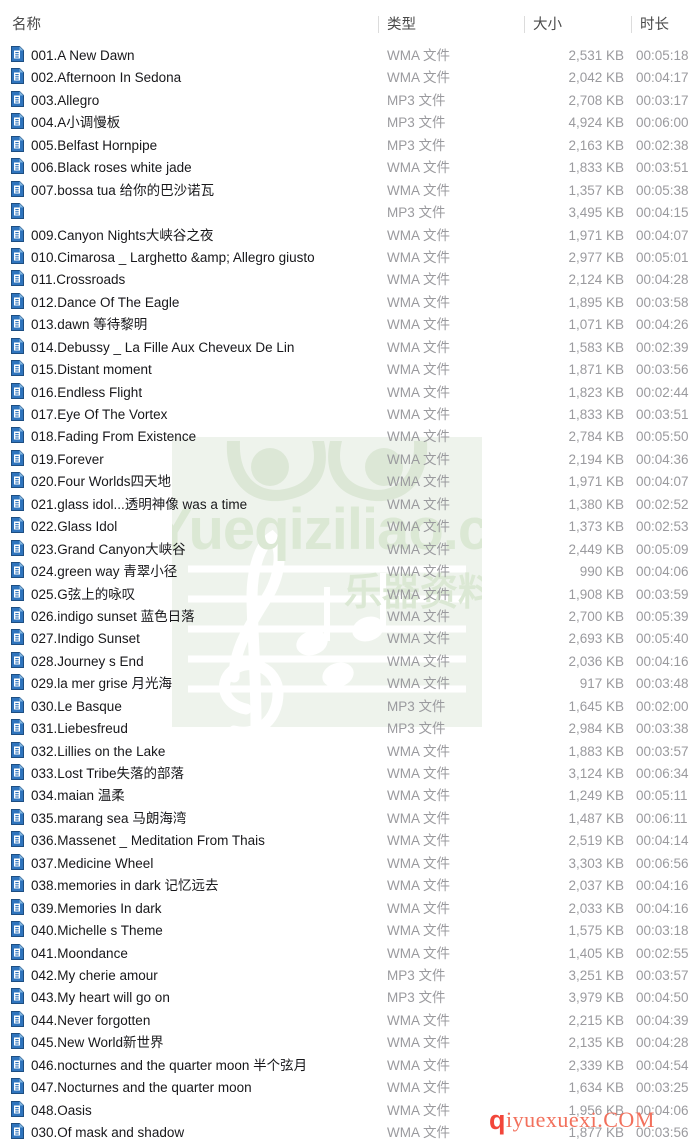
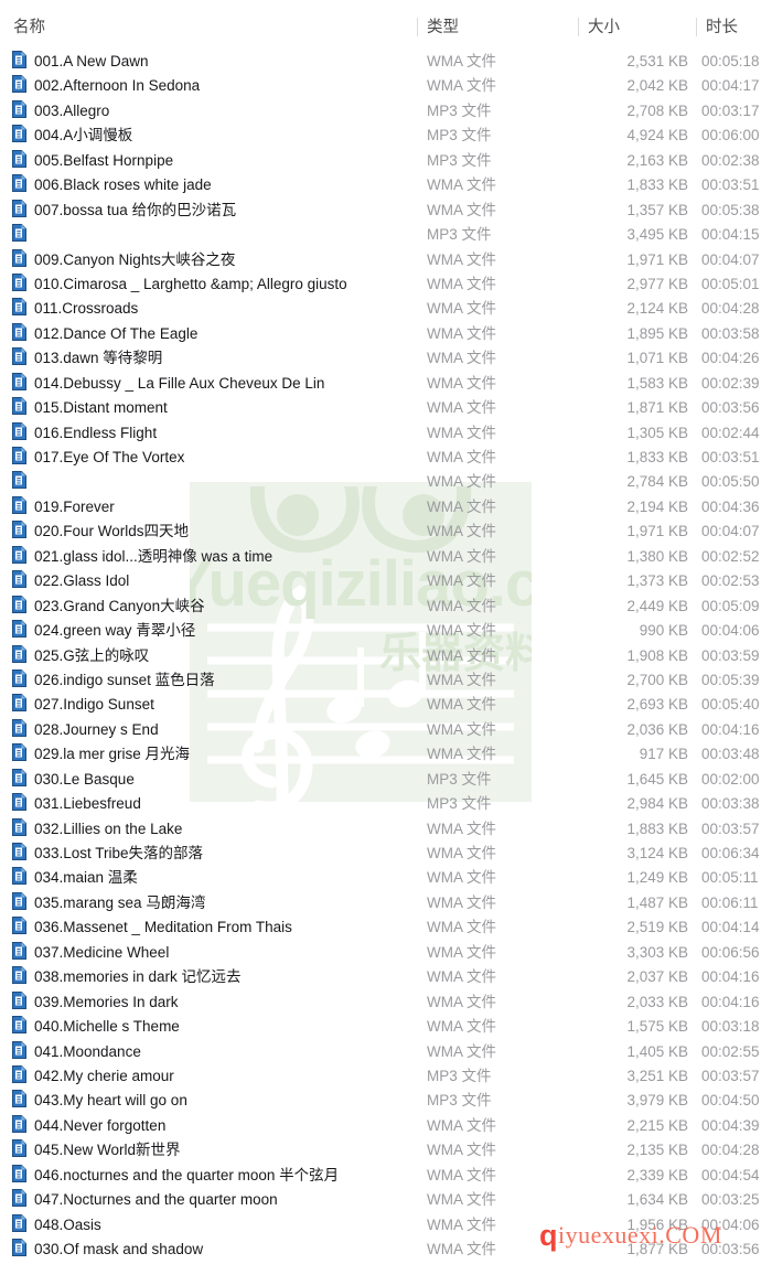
  ueqiziliao.c
  乐器资料
  名称
  类型
  大小
  时长
  001.A New Dawn
  WMA 文件
  2,531 KB
  00:05:18
  002.Afternoon In Sedona
  WMA 文件
  2,042 KB
  00:04:17
  003.Allegro
  MP3 文件
  2,708 KB
  00:03:17
  004.A小调慢板
  MP3 文件
  4,924 KB
  00:06:00
  005.Belfast Hornpipe
  MP3 文件
  2,163 KB
  00:02:38
  006.Black roses white jade
  WMA 文件
  1,833 KB
  00:03:51
  007.bossa tua 给你的巴沙诺瓦
  WMA 文件
  1,357 KB
  00:05:38
  MP3 文件
  3,495 KB
  00:04:15
  009.Canyon Nights大峡谷之夜
  WMA 文件
  1,971 KB
  00:04:07
  010.Cimarosa _ Larghetto &amp; Allegro giusto
  WMA 文件
  2,977 KB
  00:05:01
  011.Crossroads
  WMA 文件
  2,124 KB
  00:04:28
  012.Dance Of The Eagle
  WMA 文件
  1,895 KB
  00:03:58
  013.dawn 等待黎明
  WMA 文件
  1,071 KB
  00:04:26
  014.Debussy _ La Fille Aux Cheveux De Lin
  WMA 文件
  1,583 KB
  00:02:39
  015.Distant moment
  WMA 文件
  1,871 KB
  00:03:56
  016.Endless Flight
  WMA 文件
- 1,823 KB
+ 1,305 KB
  00:02:44
  017.Eye Of The Vortex
  WMA 文件
  1,833 KB
  00:03:51
- 018.Fading From Existence
  WMA 文件
  2,784 KB
  00:05:50
  019.Forever
  WMA 文件
  2,194 KB
  00:04:36
  020.Four Worlds四天地
  WMA 文件
  1,971 KB
  00:04:07
  021.glass idol...透明神像 was a time
  WMA 文件
  1,380 KB
  00:02:52
  022.Glass Idol
  WMA 文件
  1,373 KB
  00:02:53
  023.Grand Canyon大峡谷
  WMA 文件
  2,449 KB
  00:05:09
  024.green way 青翠小径
  WMA 文件
  990 KB
  00:04:06
  025.G弦上的咏叹
  WMA 文件
  1,908 KB
  00:03:59
  026.indigo sunset 蓝色日落
  WMA 文件
  2,700 KB
  00:05:39
  027.Indigo Sunset
  WMA 文件
  2,693 KB
  00:05:40
  028.Journey s End
  WMA 文件
  2,036 KB
  00:04:16
  029.la mer grise 月光海
  WMA 文件
  917 KB
  00:03:48
  030.Le Basque
  MP3 文件
  1,645 KB
  00:02:00
  031.Liebesfreud
  MP3 文件
  2,984 KB
  00:03:38
  032.Lillies on the Lake
  WMA 文件
  1,883 KB
  00:03:57
  033.Lost Tribe失落的部落
  WMA 文件
  3,124 KB
  00:06:34
  034.maian 温柔
  WMA 文件
  1,249 KB
  00:05:11
  035.marang sea 马朗海湾
  WMA 文件
  1,487 KB
  00:06:11
  036.Massenet _ Meditation From Thais
  WMA 文件
  2,519 KB
  00:04:14
  037.Medicine Wheel
  WMA 文件
  3,303 KB
  00:06:56
  038.memories in dark 记忆远去
  WMA 文件
  2,037 KB
  00:04:16
  039.Memories In dark
  WMA 文件
  2,033 KB
  00:04:16
  040.Michelle s Theme
  WMA 文件
  1,575 KB
  00:03:18
  041.Moondance
  WMA 文件
  1,405 KB
  00:02:55
  042.My cherie amour
  MP3 文件
  3,251 KB
  00:03:57
  043.My heart will go on
  MP3 文件
  3,979 KB
  00:04:50
  044.Never forgotten
  WMA 文件
  2,215 KB
  00:04:39
  045.New World新世界
  WMA 文件
  2,135 KB
  00:04:28
  046.nocturnes and the quarter moon 半个弦月
  WMA 文件
  2,339 KB
  00:04:54
  047.Nocturnes and the quarter moon
  WMA 文件
  1,634 KB
  00:03:25
  048.Oasis
  WMA 文件
  1,956 KB
  00:04:06
  030.Of mask and shadow
  WMA 文件
  1,877 KB
  00:03:56
  qiyuexuexi.COM
